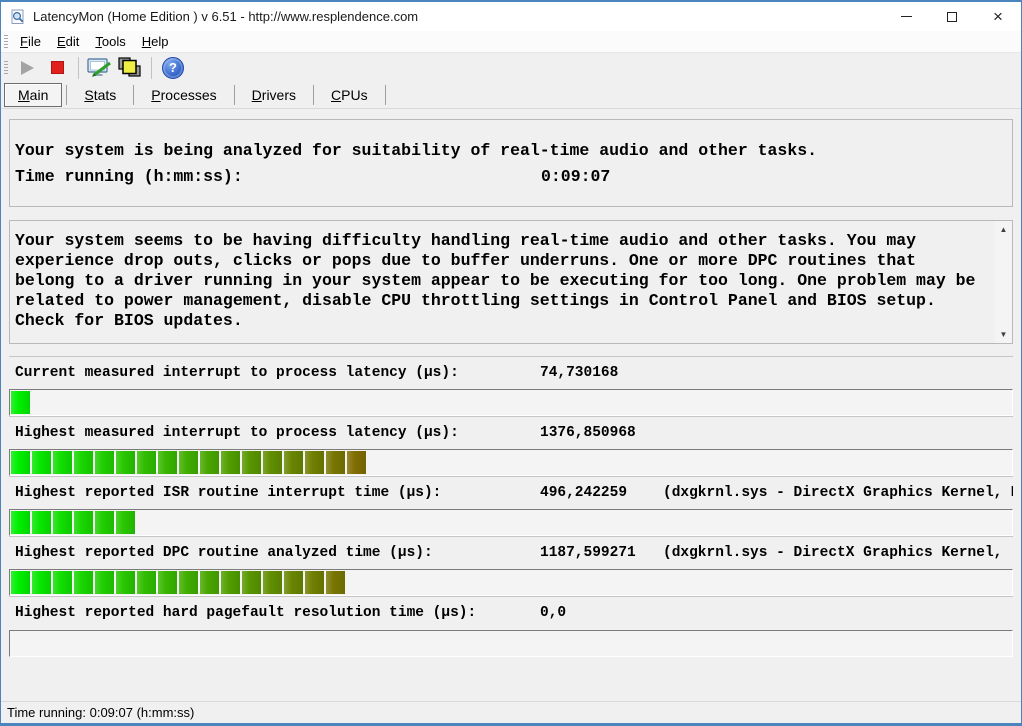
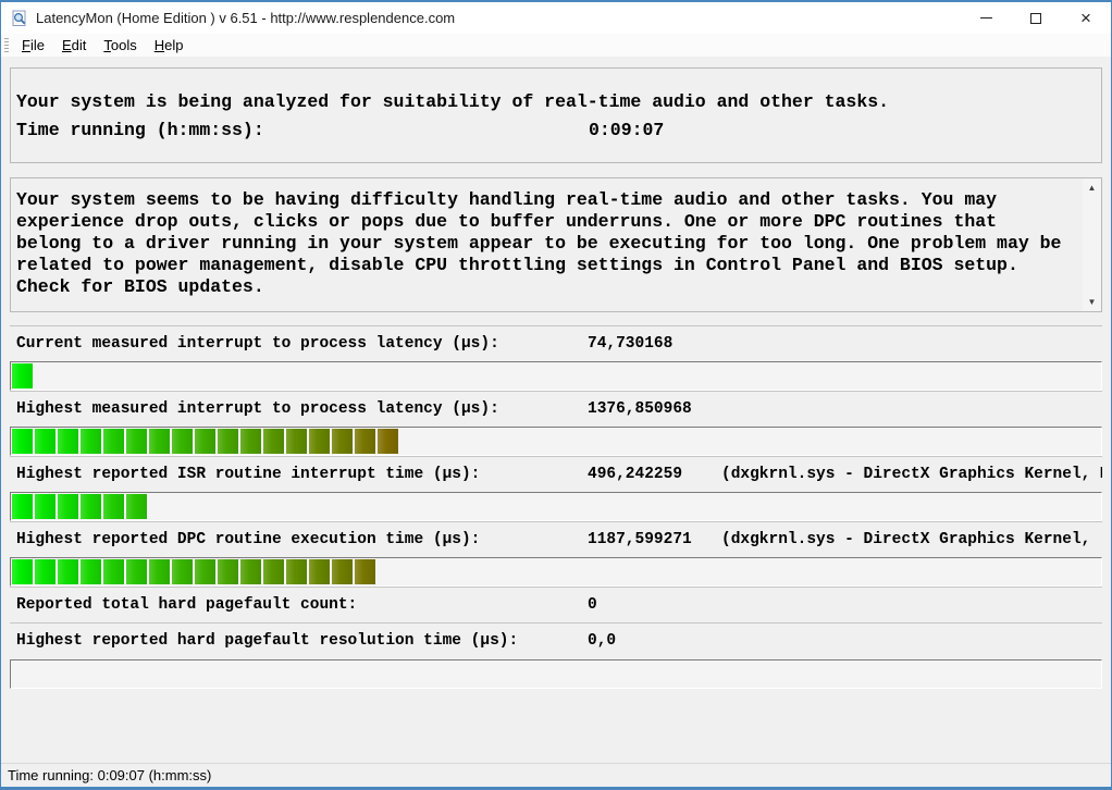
  LatencyMon (Home Edition ) v 6.51 - http://www.resplendence.com
  ×
  File
  Edit
  Tools
  Help
- ?
- Main
- Stats
- Processes
- Drivers
- CPUs
  Your system is being analyzed for suitability of real-time audio and other tasks.
  Time running (h:mm:ss):
  0:09:07
  Your system seems to be having difficulty handling real-time audio and other tasks. You may
  experience drop outs, clicks or pops due to buffer underruns. One or more DPC routines that
  belong to a driver running in your system appear to be executing for too long. One problem may be
  related to power management, disable CPU throttling settings in Control Panel and BIOS setup.
  Check for BIOS updates.
  ▲
  ▼
  Current measured interrupt to process latency (µs):
  74,730168
  Highest measured interrupt to process latency (µs):
  1376,850968
  Highest reported ISR routine interrupt time (µs):
  496,242259
  (dxgkrnl.sys - DirectX Graphics Kernel,
- Highest reported DPC routine analyzed time (µs):
+ Highest reported DPC routine execution time (µs):
  1187,599271
  (dxgkrnl.sys - DirectX Graphics Kernel,
+ Reported total hard pagefault count:
+ 0
  Highest reported hard pagefault resolution time (µs):
  0,0
  Time running: 0:09:07 (h:mm:ss)
